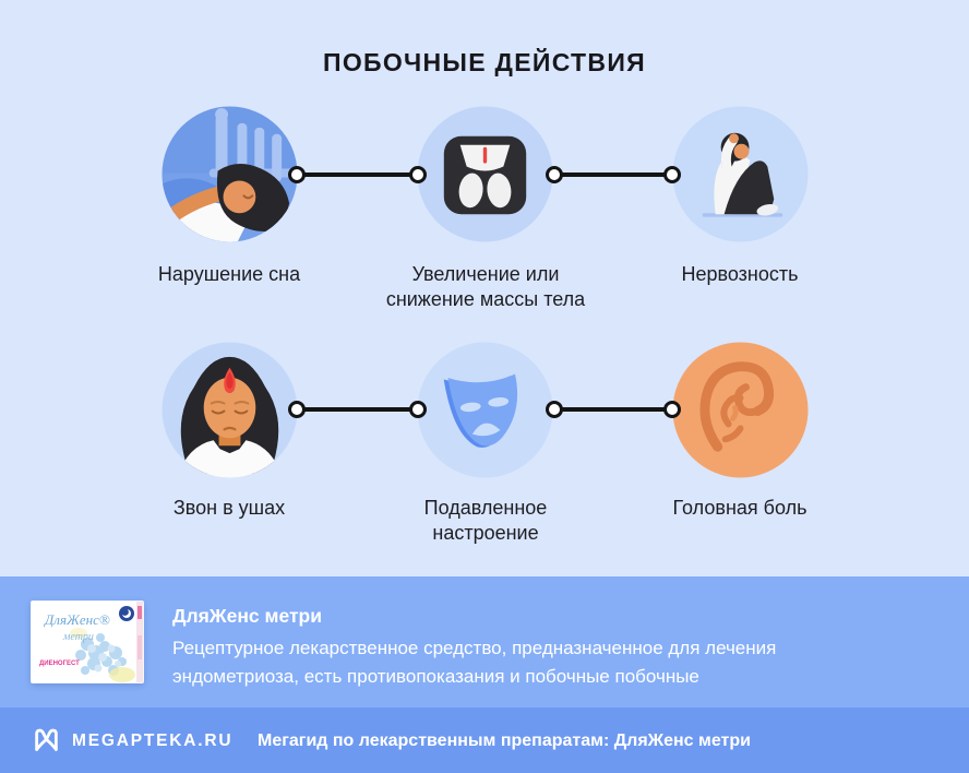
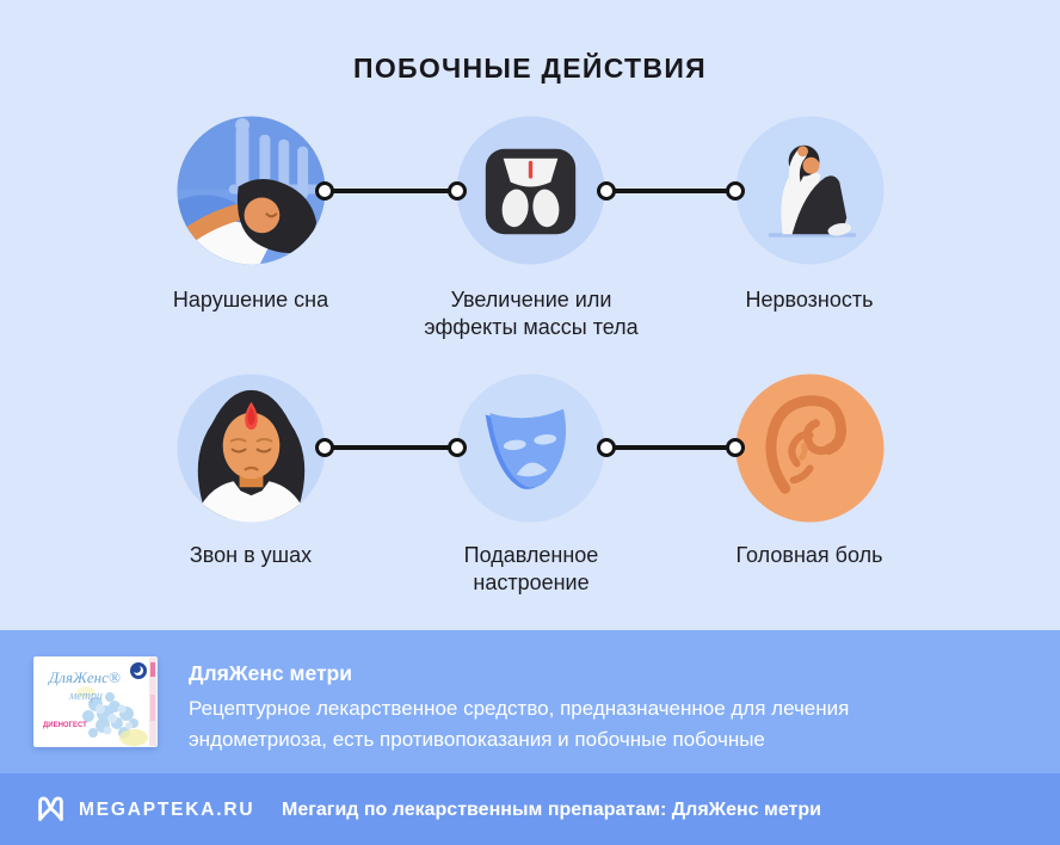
  ПОБОЧНЫЕ ДЕЙСТВИЯ
  Нарушение сна
- Увеличение или снижение массы тела
+ Увеличение или эффекты массы тела
  Нервозность
  Звон в ушах
  Подавленное настроение
  Головная боль
  ДляЖенс®
  метри
  ДляЖенс метри
  Рецептурное лекарственное средство, предназначенное для лечения эндометриоза, есть противопоказания и побочные побочные
  MEGAPTEKA.RU
  Мегагид по лекарственным препаратам: ДляЖенс метри
